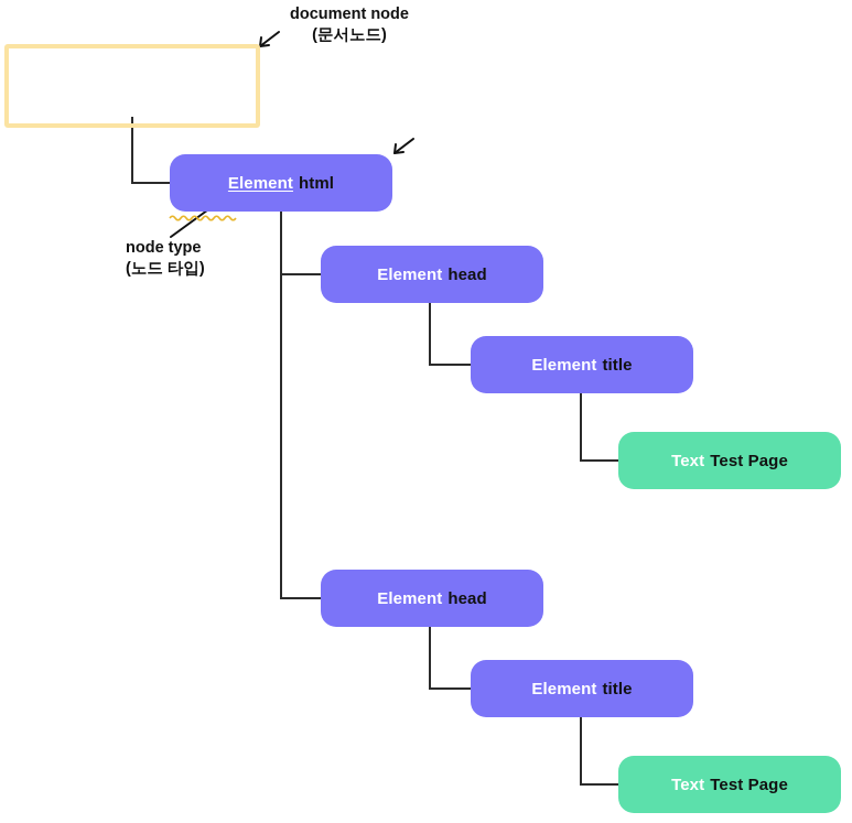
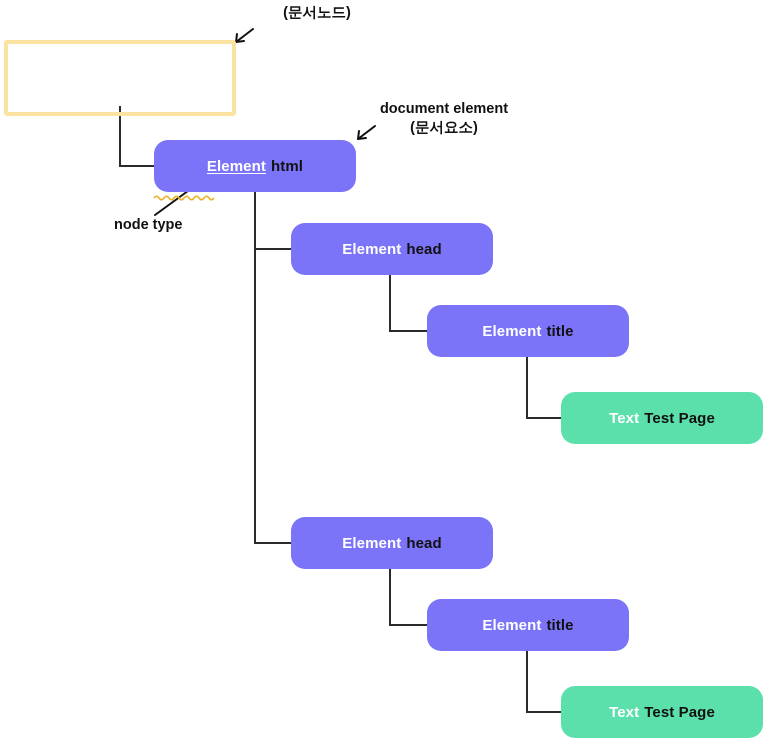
  Element
  html
  Element
  head
  Element
  title
  Text
  Test Page
  Element
  head
  Element
  title
  Text
  Test Page
- document node
  (문서노드)
+ document element
+ (문서요소)
  node type
- (노드 타입)
